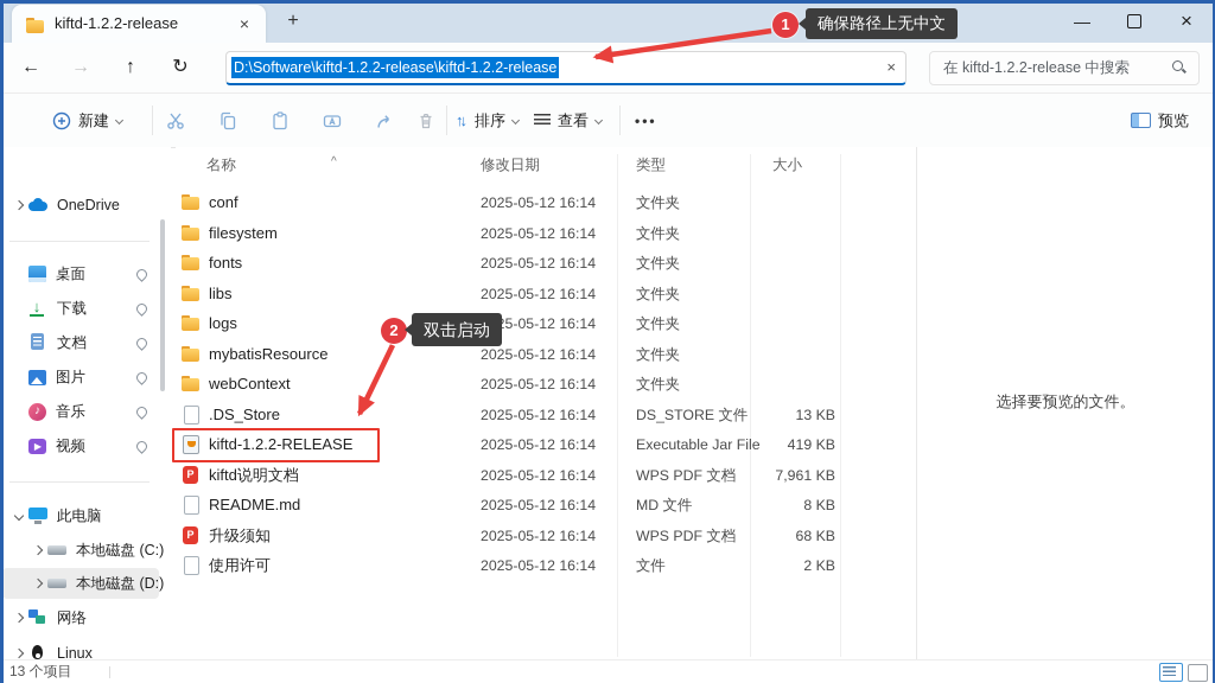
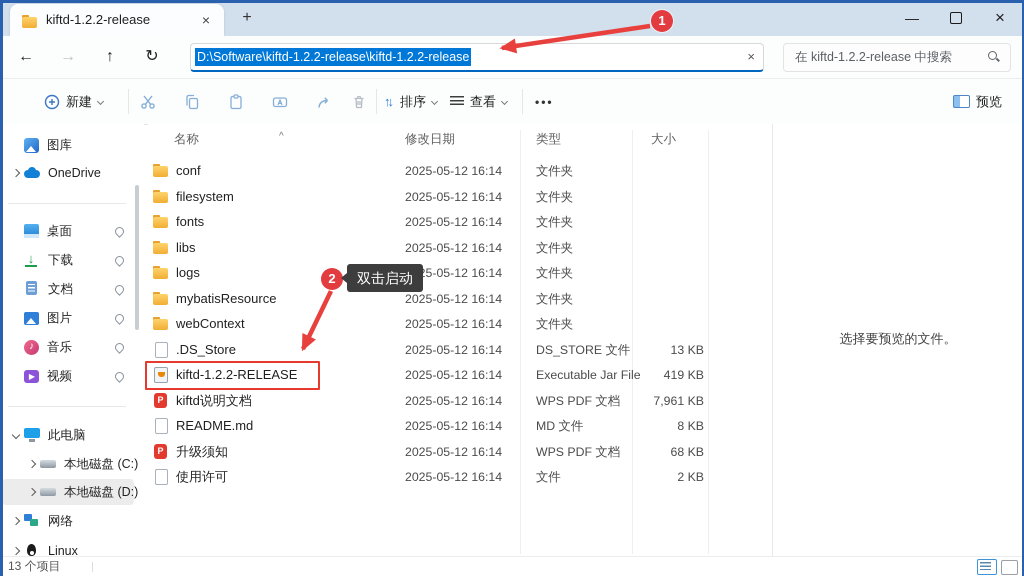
  kiftd-1.2.2-release
  ×
  +
  —
  ×
  ←
  →
  ↑
  ↻
  D:\Software\kiftd-1.2.2-release\kiftd-1.2.2-release
  ×
  在 kiftd-1.2.2-release 中搜索
  新建
  ↑↓
  排序
  查看
  •••
  预览
+ 图库
  OneDrive
  桌面
  下载
  文档
  图片
  音乐
  视频
  此电脑
  本地磁盘 (C:)
  本地磁盘 (D:)
  网络
  Linux
  名称
  ^
  修改日期
  类型
  大小
  conf
  2025-05-12 16:14
  文件夹
  filesystem
  2025-05-12 16:14
  文件夹
  fonts
  2025-05-12 16:14
  文件夹
  libs
  2025-05-12 16:14
  文件夹
  logs
  5-05-12 16:14
  文件夹
  mybatisResource
  2025-05-12 16:14
  文件夹
  webContext
  2025-05-12 16:14
  文件夹
  .DS_Store
  2025-05-12 16:14
  DS_STORE 文件
  13 KB
  kiftd-1.2.2-RELEASE
  2025-05-12 16:14
  Executable Jar File
  419 KB
  kiftd说明文档
  2025-05-12 16:14
  WPS PDF 文档
  7,961 KB
  README.md
  2025-05-12 16:14
  MD 文件
  8 KB
  升级须知
  2025-05-12 16:14
  WPS PDF 文档
  68 KB
  使用许可
  2025-05-12 16:14
  文件
  2 KB
  选择要预览的文件。
  13 个项目
  1
- 确保路径上无中文
  2
  双击启动
